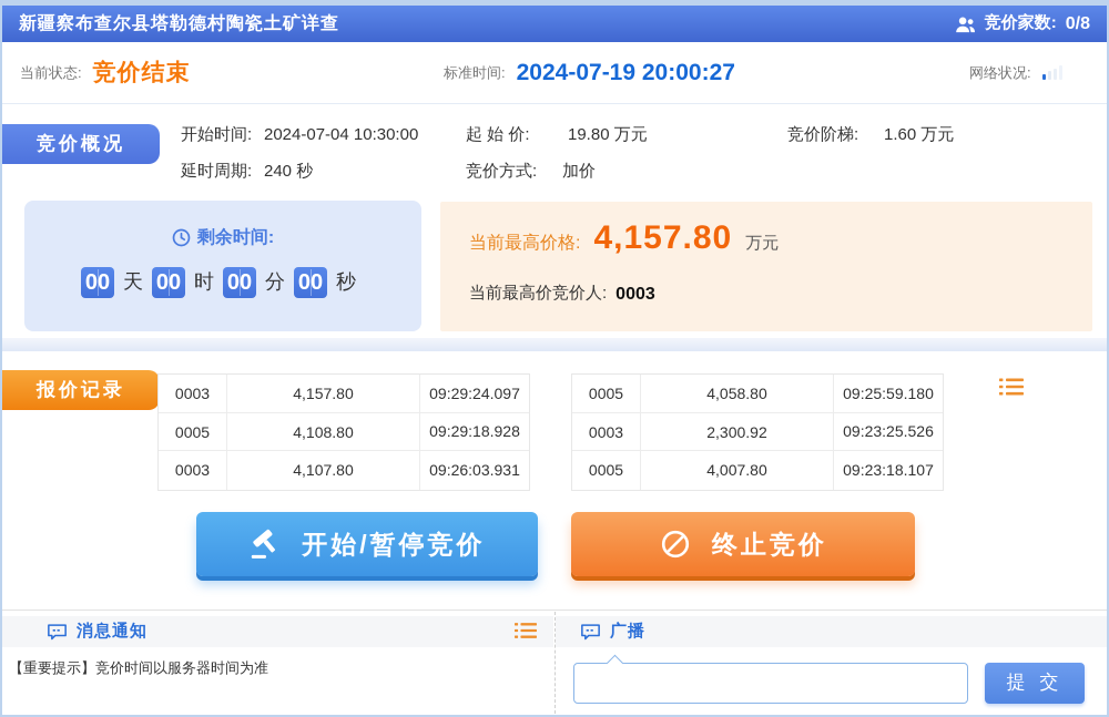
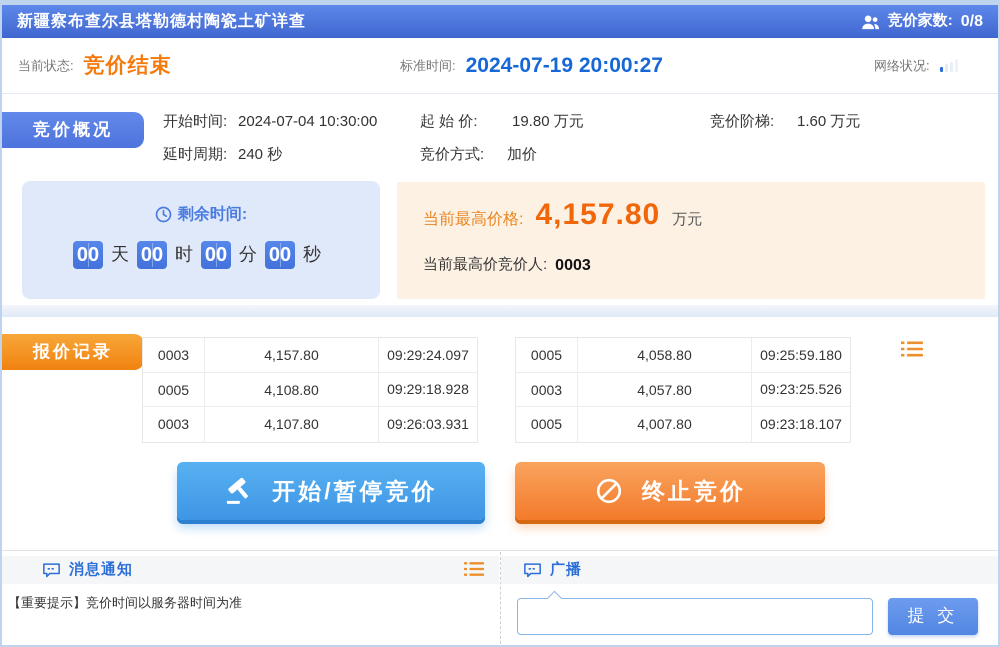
  新疆察布查尔县塔勒德村陶瓷土矿详查
  竞价家数:
  0/8
  当前状态:
  竞价结束
  标准时间:
  2024-07-19 20:00:27
  网络状况:
  竞价概况
  开始时间:
  2024-07-04 10:30:00
  起 始 价:
  19.80 万元
  竞价阶梯:
  1.60 万元
  延时周期:
  240 秒
  竞价方式:
  加价
  剩余时间:
  00
  天
  00
  时
  00
  分
  00
  秒
  当前最高价格:
  4,157.80
  万元
  当前最高价竞价人:
  0003
  报价记录
  0003
  4,157.80
  09:29:24.097
  0005
  4,108.80
  09:29:18.928
  0003
  4,107.80
  09:26:03.931
  0005
  4,058.80
  09:25:59.180
  0003
- 2,300.92
+ 4,057.80
  09:23:25.526
  0005
  4,007.80
  09:23:18.107
  开始/暂停竞价
  终止竞价
  消息通知
  【重要提示】竞价时间以服务器时间为准
  广播
  提 交
